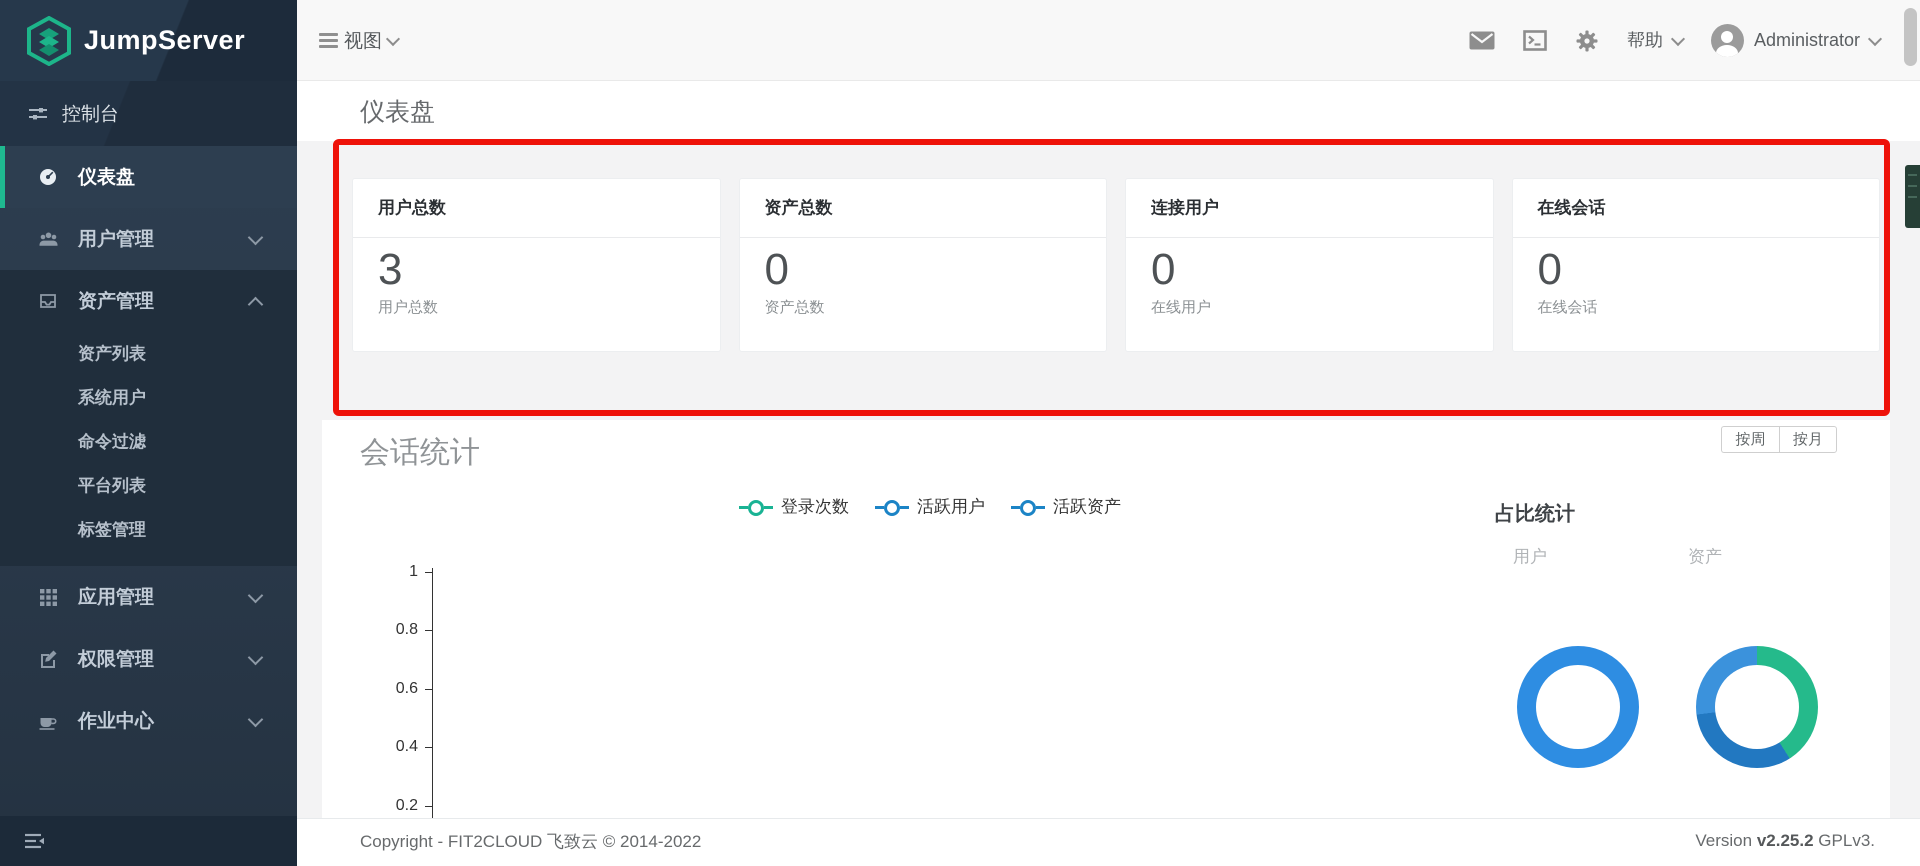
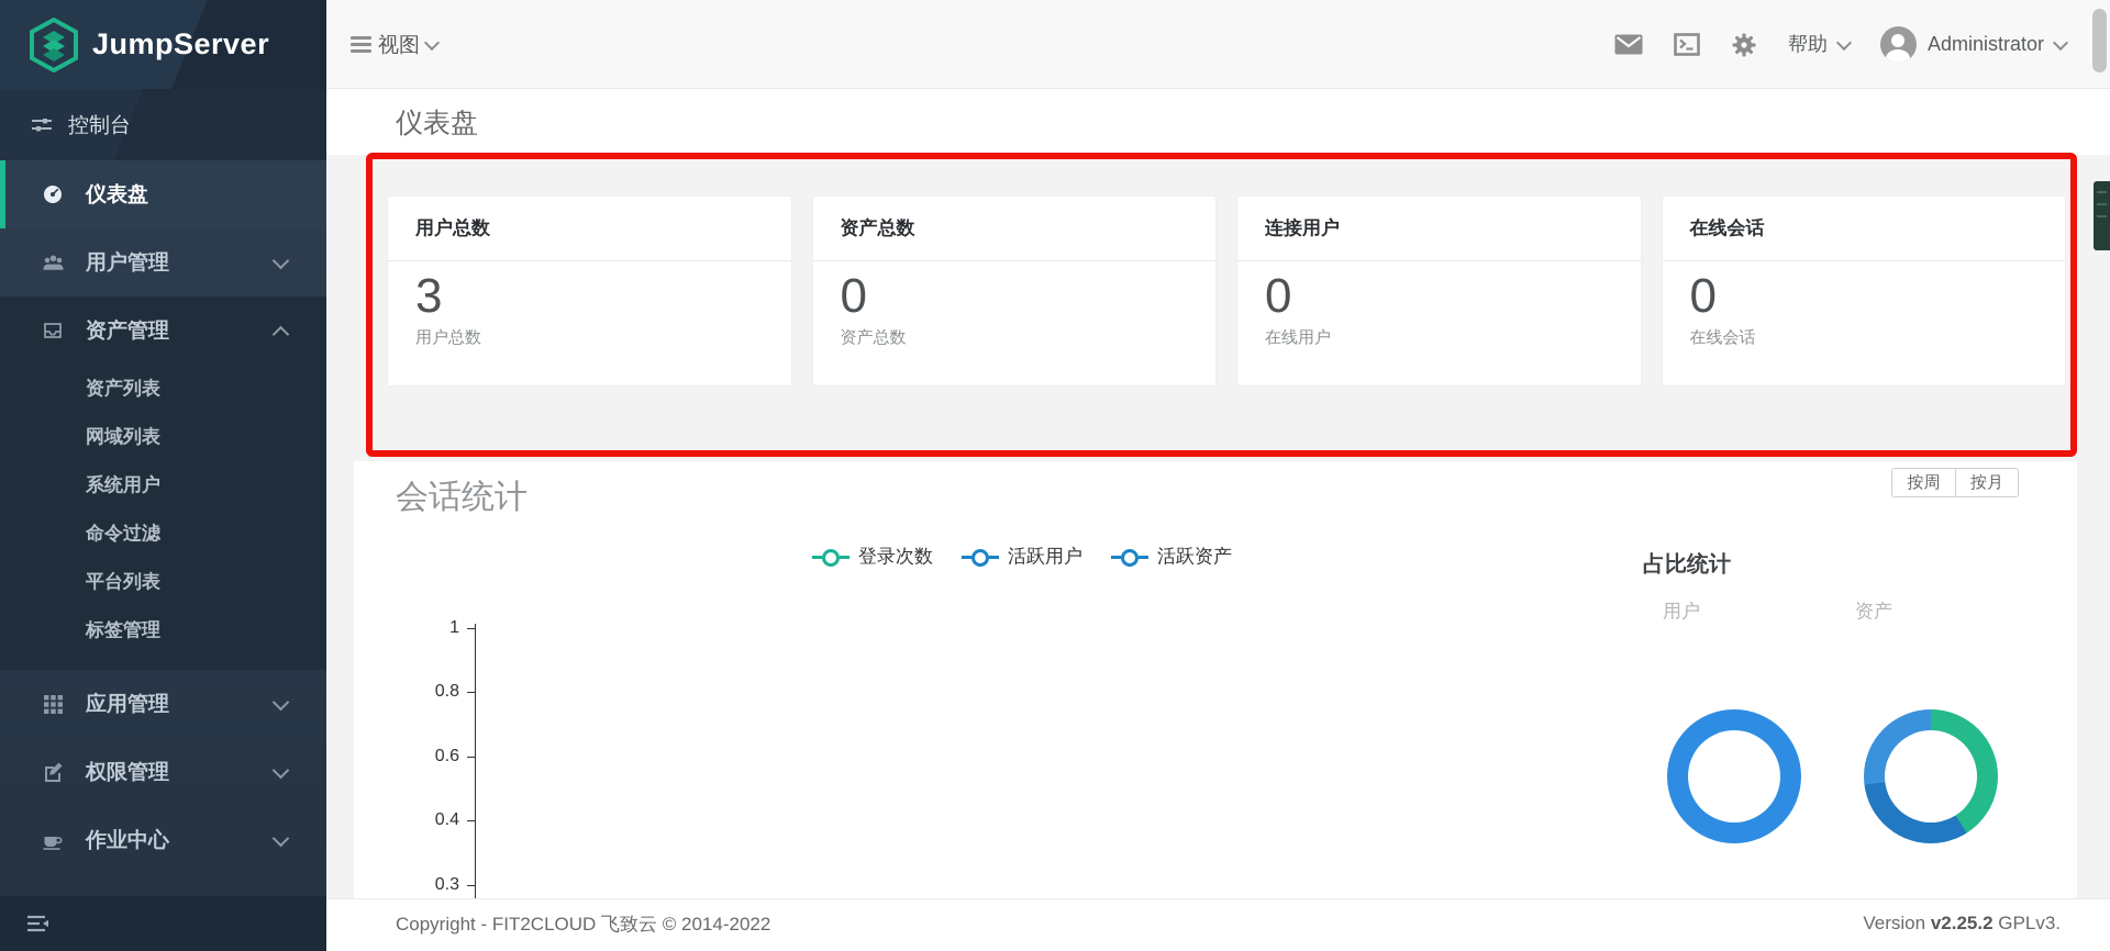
  JumpServer
  控制台
  仪表盘
  用户管理
  资产管理
  资产列表
+ 网域列表
  系统用户
  命令过滤
  平台列表
  标签管理
  应用管理
  权限管理
  作业中心
  视图
  帮助
  Administrator
  仪表盘
  用户总数
  3
  用户总数
  资产总数
  0
  资产总数
  连接用户
  0
  在线用户
  在线会话
  0
  在线会话
  会话统计
  按周
  按月
  登录次数
  活跃用户
  活跃资产
  1
  0.8
  0.6
  0.4
- 0.2
+ 0.3
  占比统计
  用户
  资产
  Copyright - FIT2CLOUD 飞致云 © 2014-2022
  Version v2.25.2 GPLv3.
